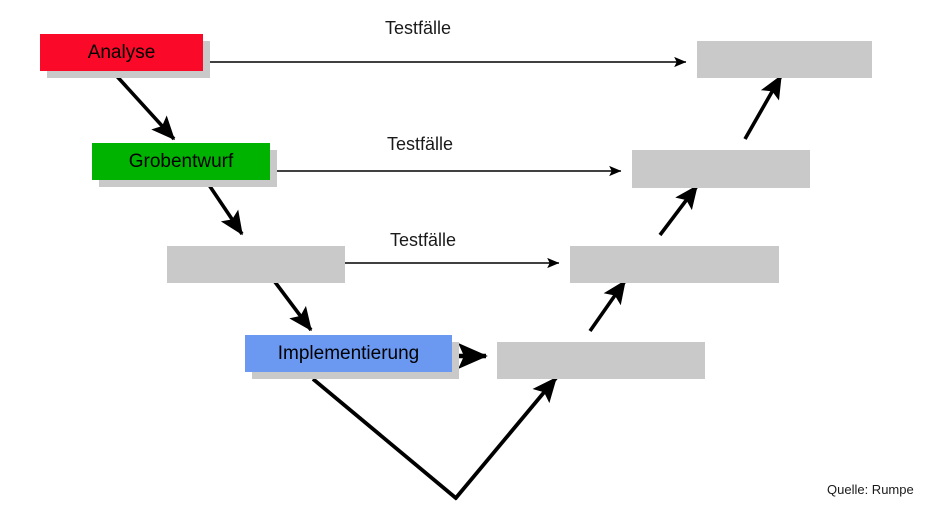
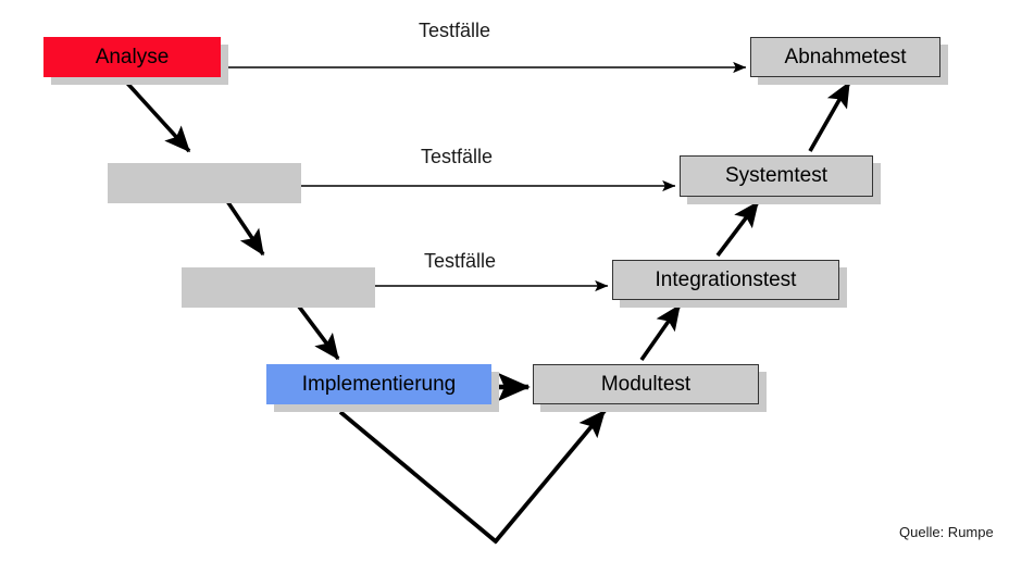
  Analyse
- Grobentwurf
  Implementierung
+ Abnahmetest
+ Systemtest
+ Integrationstest
+ Modultest
  Testfälle
  Testfälle
  Testfälle
  Quelle: Rumpe
